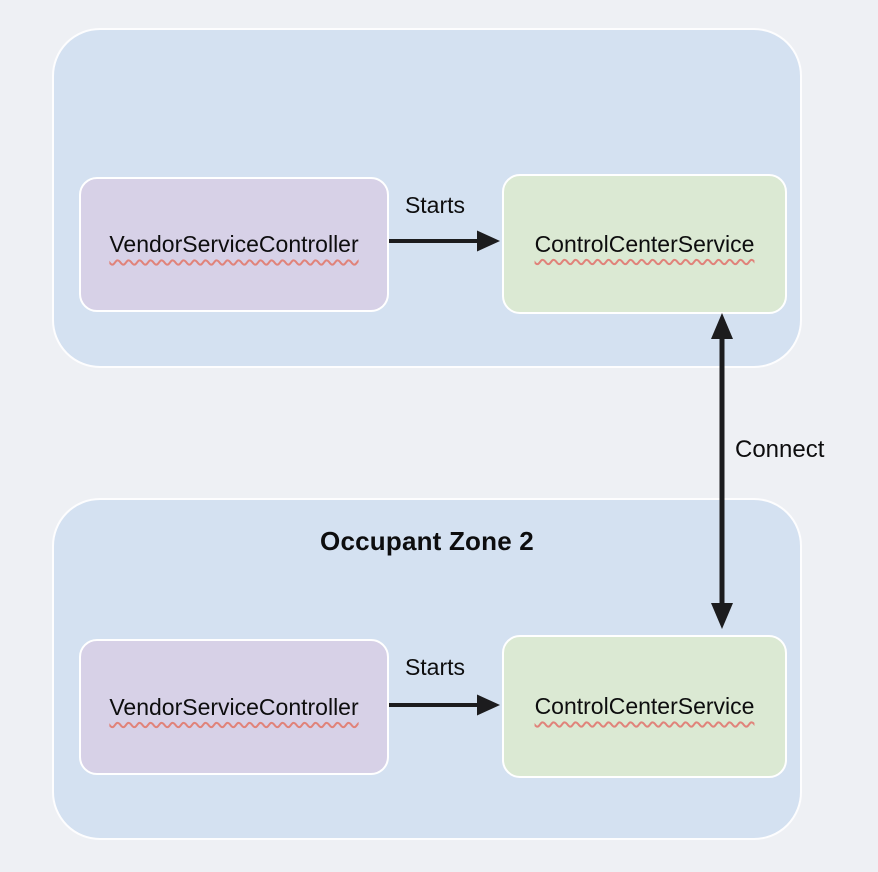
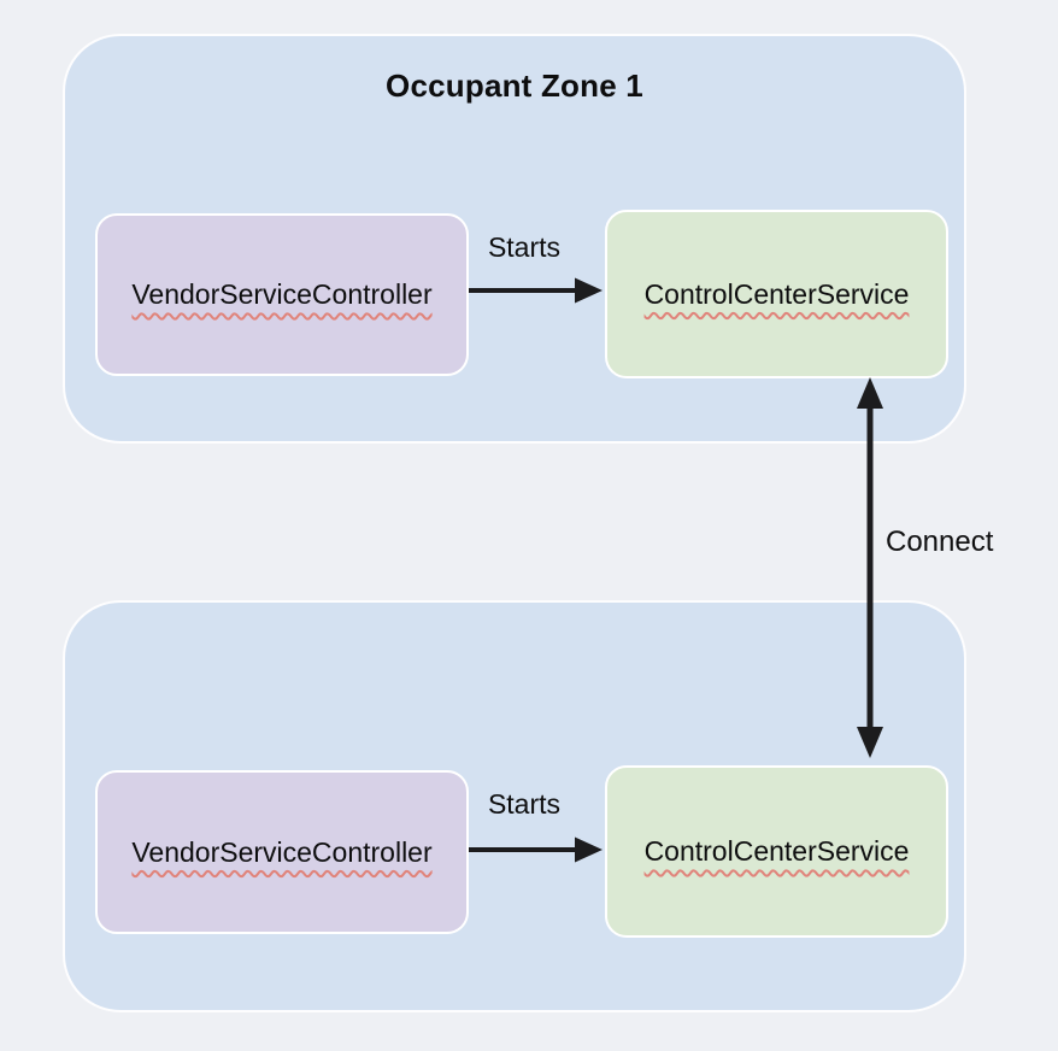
+ Occupant Zone 1
  VendorServiceController
  Starts
  ControlCenterService
- Occupant Zone 2
  VendorServiceController
  Starts
  ControlCenterService
  Connect
